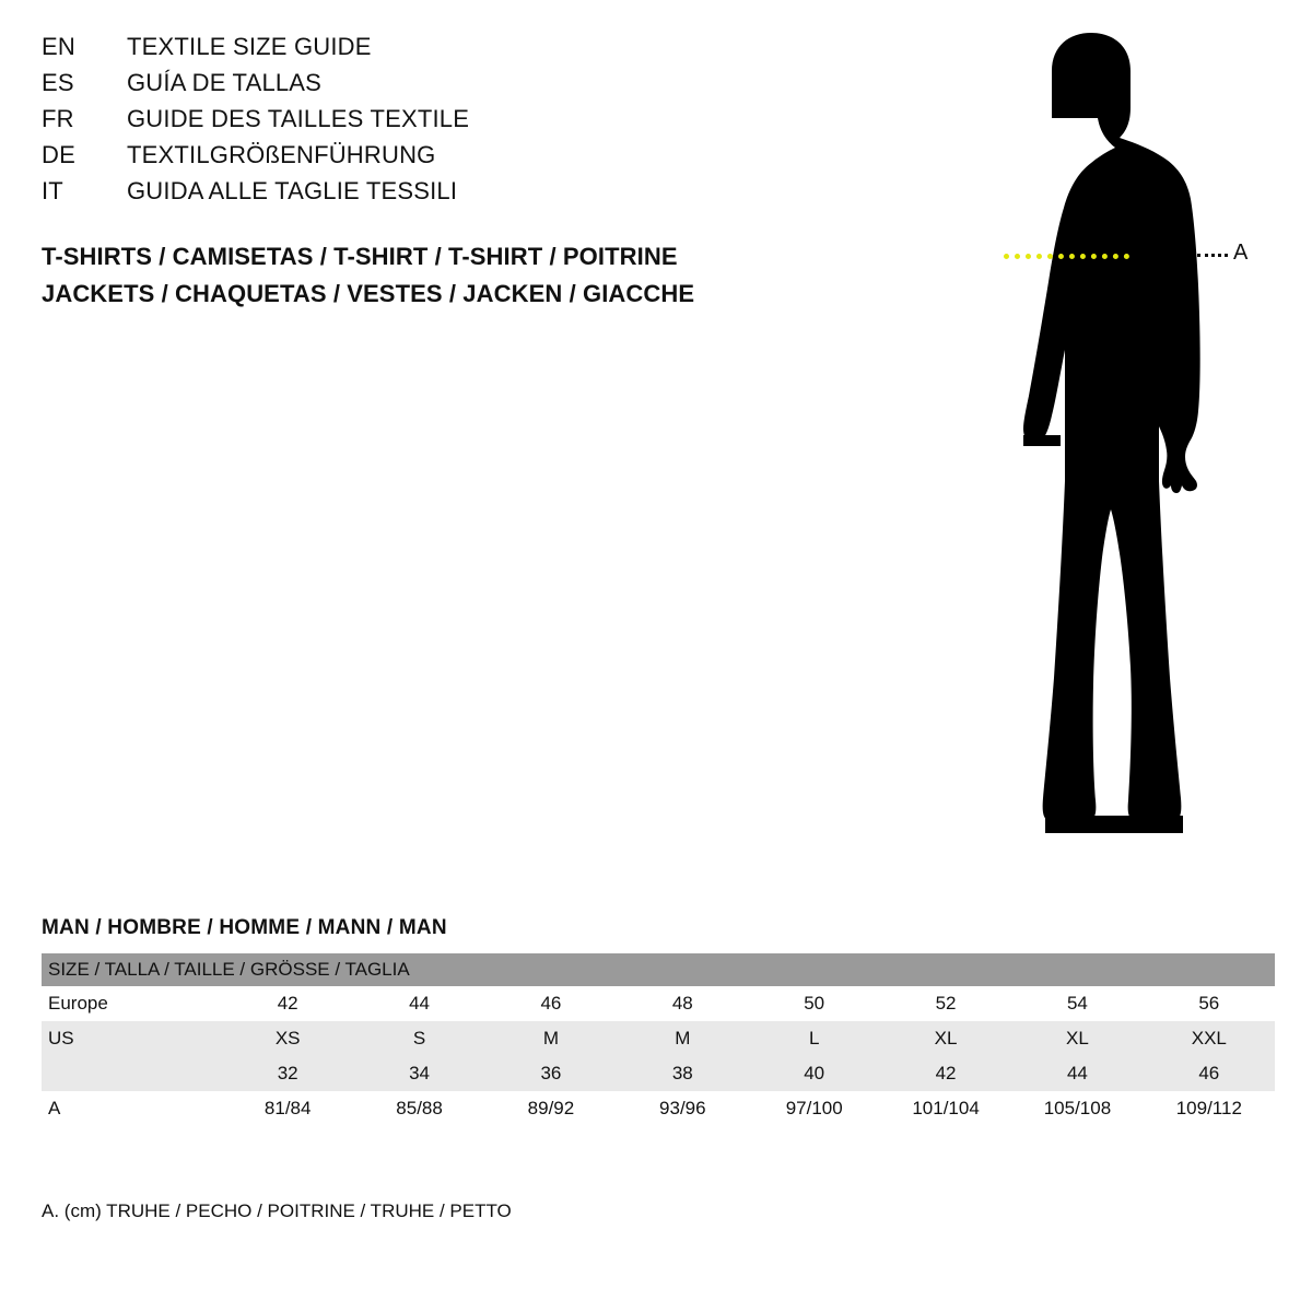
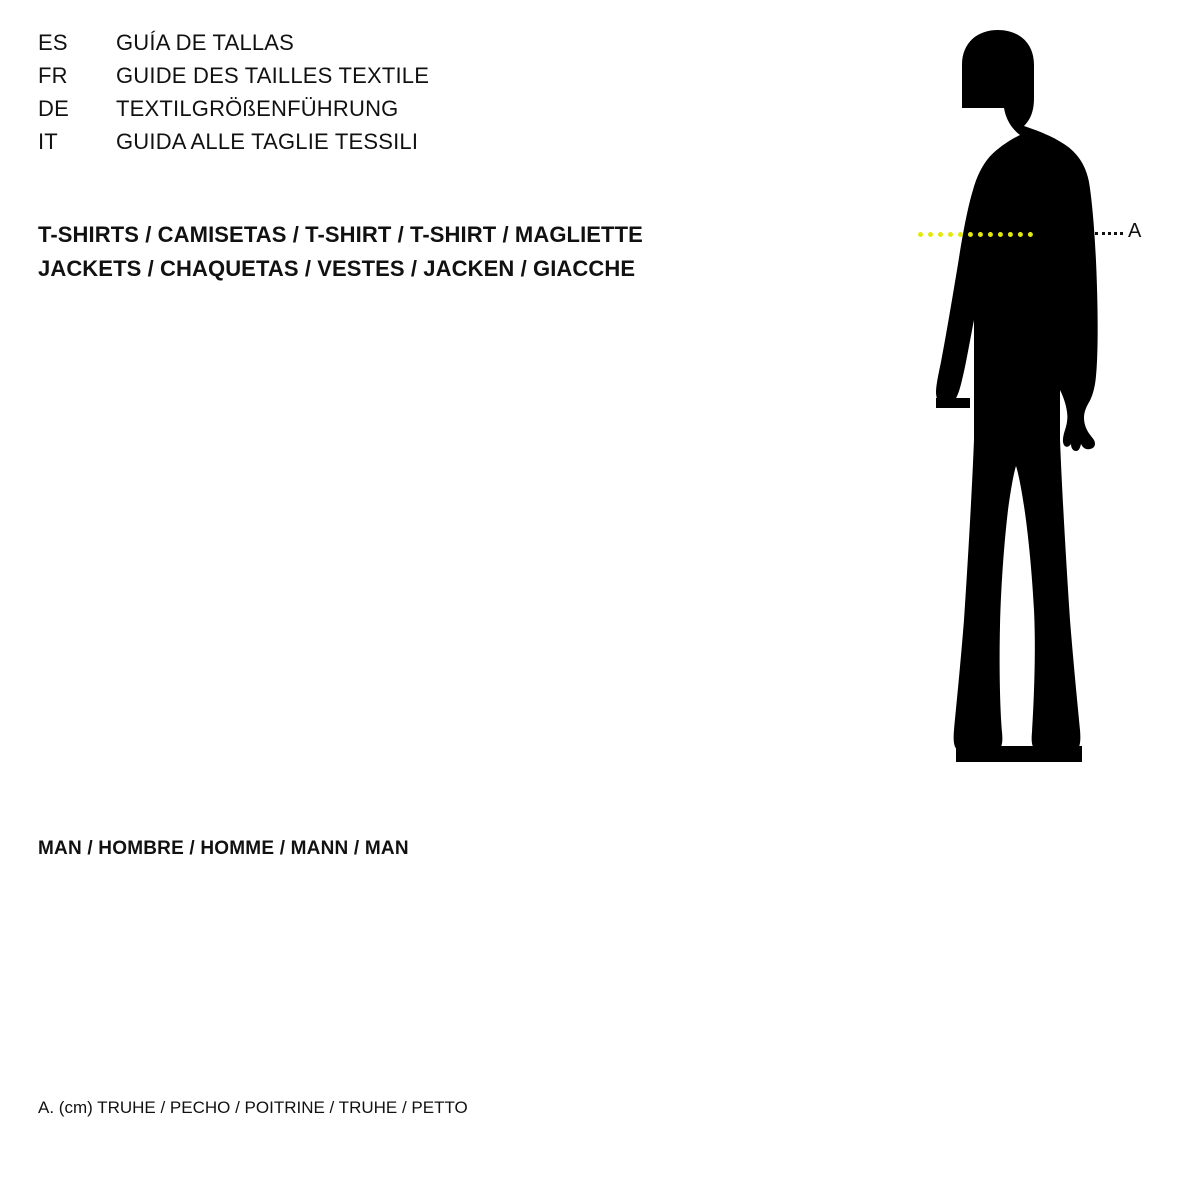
- EN
- TEXTILE SIZE GUIDE
  ES
  GUÍA DE TALLAS
  FR
  GUIDE DES TAILLES TEXTILE
  DE
  TEXTILGRÖßENFÜHRUNG
  IT
  GUIDA ALLE TAGLIE TESSILI
- T-SHIRTS / CAMISETAS / T-SHIRT / T-SHIRT / POITRINE
+ T-SHIRTS / CAMISETAS / T-SHIRT / T-SHIRT / MAGLIETTE
  JACKETS / CHAQUETAS / VESTES / JACKEN / GIACCHE
  A
  MAN / HOMBRE / HOMME / MANN / MAN
- SIZE / TALLA / TAILLE / GRÖSSE / TAGLIA
- Europe	42	44	46	48	50	52	54	56
- US	XS	S	M	M	L	XL	XL	XXL
- 	32	34	36	38	40	42	44	46
- A	81/84	85/88	89/92	93/96	97/100	101/104	105/108	109/112
  A. (cm) TRUHE / PECHO / POITRINE / TRUHE / PETTO
